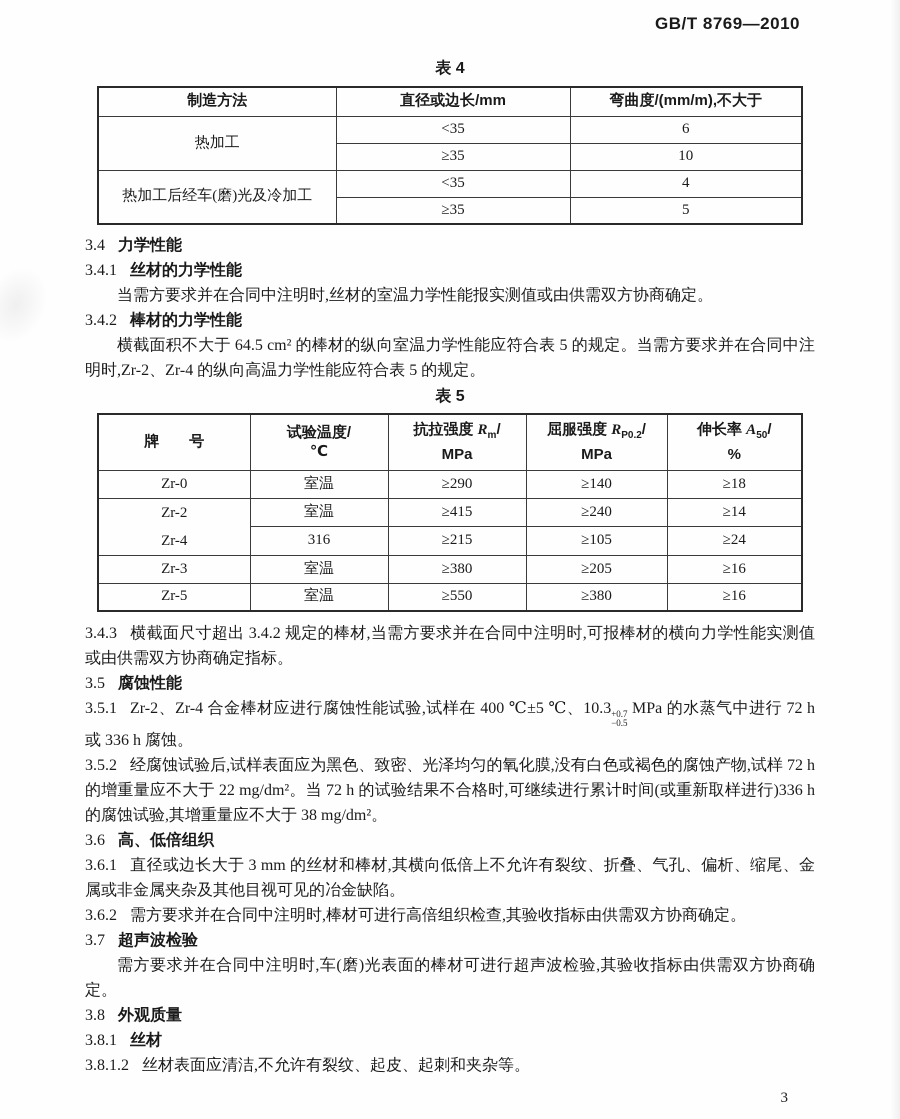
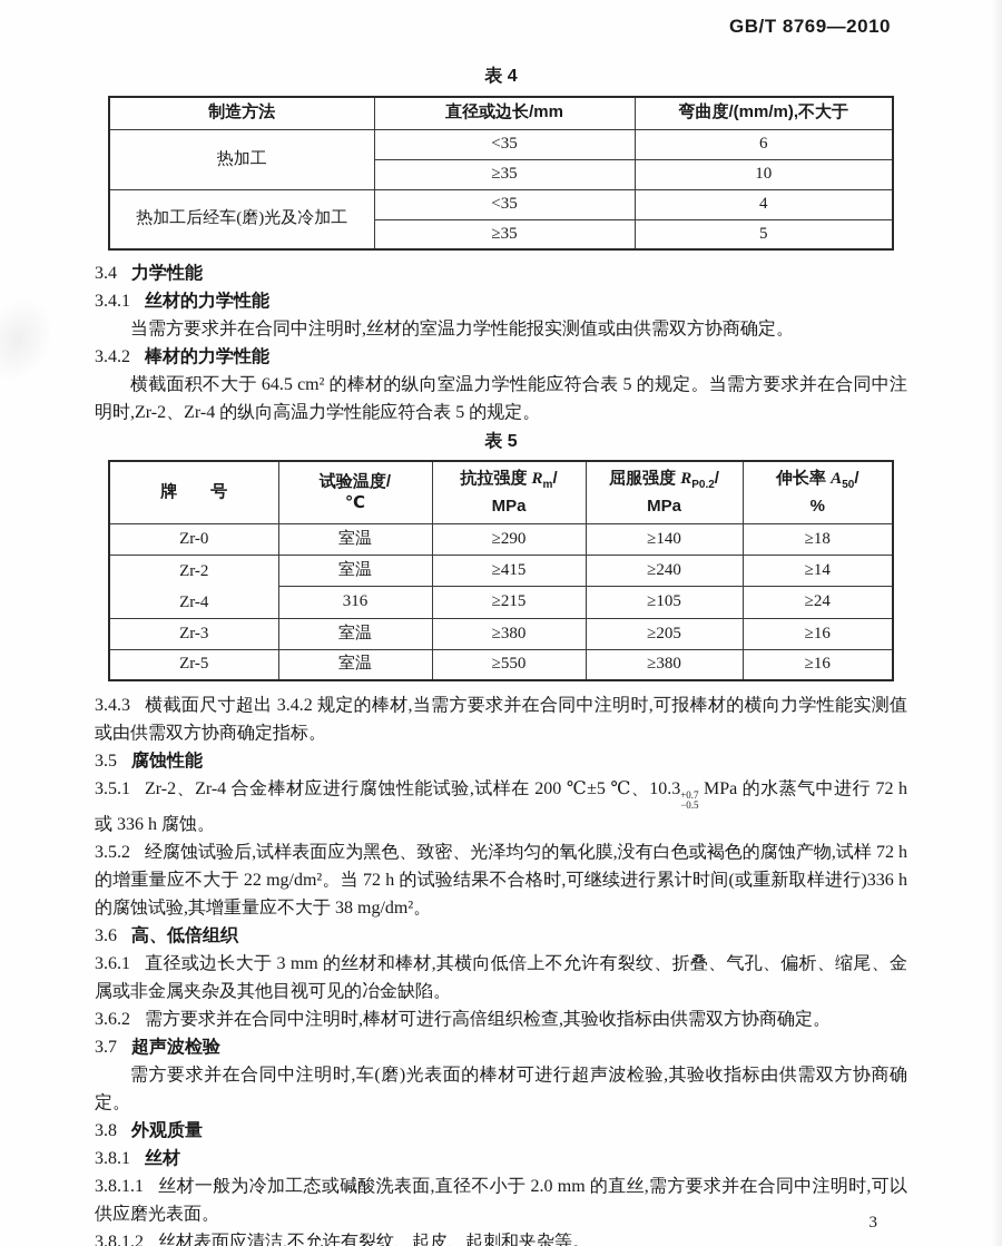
  GB/T 8769—2010
  表 4
  制造方法	直径或边长/mm	弯曲度/(mm/m),不大于
  热加工	<35	6
  ≥35	10
  热加工后经车(磨)光及冷加工	<35	4
  ≥35	5
  3.4 力学性能
  3.4.1 丝材的力学性能
  当需方要求并在合同中注明时,丝材的室温力学性能报实测值或由供需双方协商确定。
  3.4.2 棒材的力学性能
  横截面积不大于 64.5 cm² 的棒材的纵向室温力学性能应符合表 5 的规定。当需方要求并在合同中注明时,Zr-2、Zr-4 的纵向高温力学性能应符合表 5 的规定。
  表 5
  牌 号	试验温度/ ℃	抗拉强度 Rm/ MPa	屈服强度 RP0.2/ MPa	伸长率 A50/ %
  Zr-0	室温	≥290	≥140	≥18
  Zr-2 Zr-4	室温	≥415	≥240	≥14
  316	≥215	≥105	≥24
  Zr-3	室温	≥380	≥205	≥16
  Zr-5	室温	≥550	≥380	≥16
  3.4.3 横截面尺寸超出 3.4.2 规定的棒材,当需方要求并在合同中注明时,可报棒材的横向力学性能实测值或由供需双方协商确定指标。
  3.5 腐蚀性能
- 3.5.1 Zr-2、Zr-4 合金棒材应进行腐蚀性能试验,试样在 400 ℃±5 ℃、10.3
+ 3.5.1 Zr-2、Zr-4 合金棒材应进行腐蚀性能试验,试样在 200 ℃±5 ℃、10.3
  +0.7
  −0.5
  MPa 的水蒸气中进行 72 h 或 336 h 腐蚀。
  3.5.2 经腐蚀试验后,试样表面应为黑色、致密、光泽均匀的氧化膜,没有白色或褐色的腐蚀产物,试样 72 h 的增重量应不大于 22 mg/dm²。当 72 h 的试验结果不合格时,可继续进行累计时间(或重新取样进行)336 h 的腐蚀试验,其增重量应不大于 38 mg/dm²。
  3.6 高、低倍组织
  3.6.1 直径或边长大于 3 mm 的丝材和棒材,其横向低倍上不允许有裂纹、折叠、气孔、偏析、缩尾、金属或非金属夹杂及其他目视可见的冶金缺陷。
  3.6.2 需方要求并在合同中注明时,棒材可进行高倍组织检查,其验收指标由供需双方协商确定。
  3.7 超声波检验
  需方要求并在合同中注明时,车(磨)光表面的棒材可进行超声波检验,其验收指标由供需双方协商确定。
  3.8 外观质量
  3.8.1 丝材
+ 3.8.1.1 丝材一般为冷加工态或碱酸洗表面,直径不小于 2.0 mm 的直丝,需方要求并在合同中注明时,可以供应磨光表面。
  3.8.1.2 丝材表面应清洁,不允许有裂纹、起皮、起刺和夹杂等。
  3
